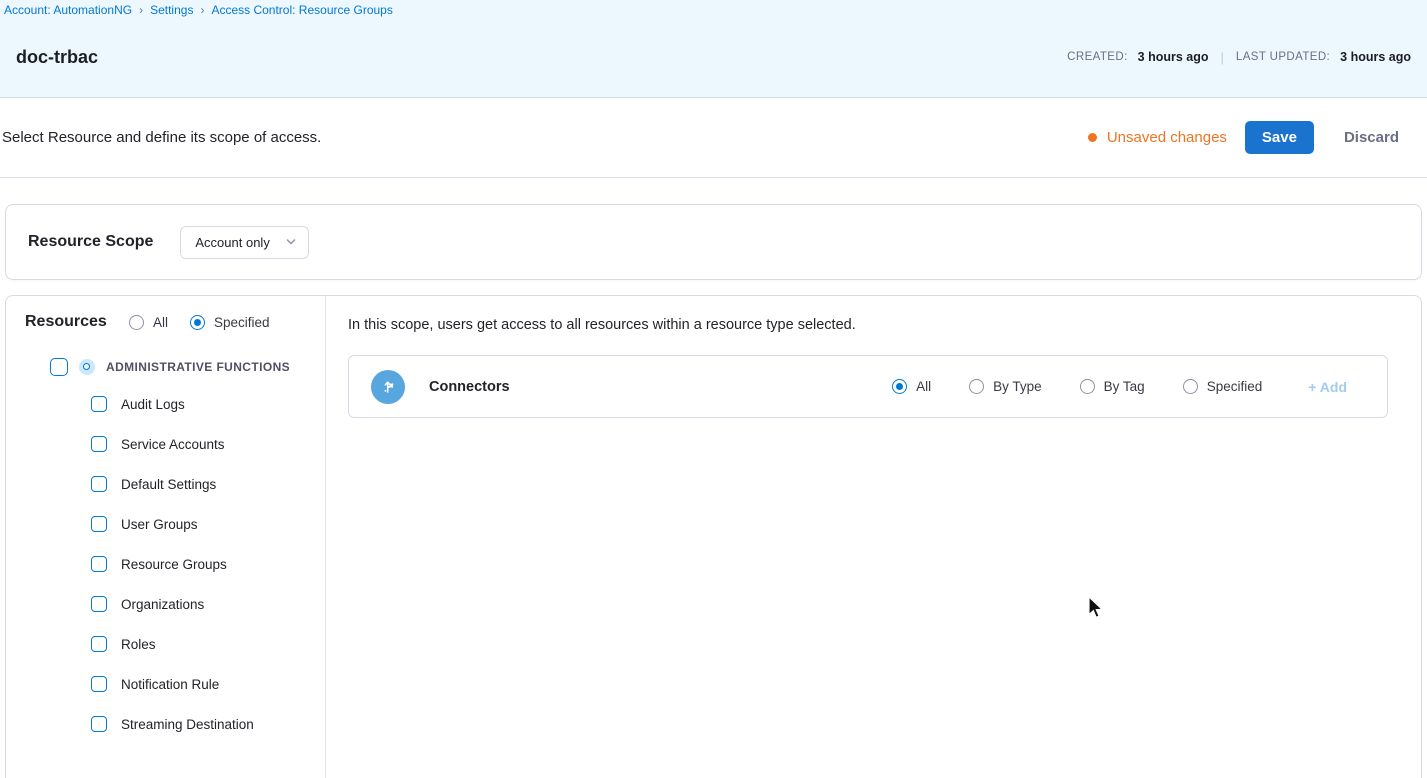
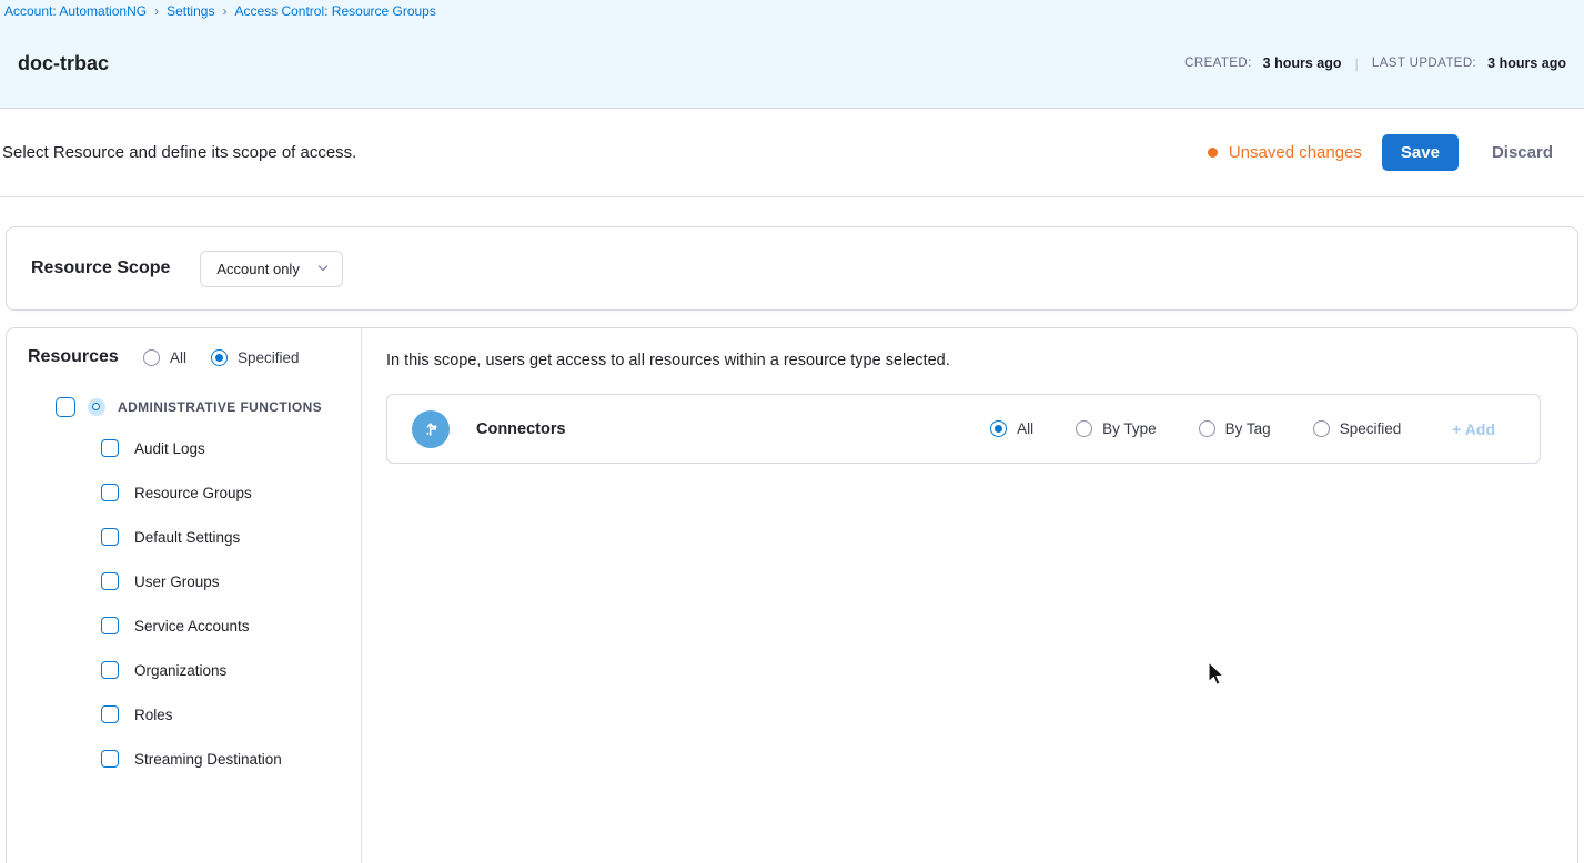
  Account: AutomationNG
  ›
  Settings
  ›
  Access Control: Resource Groups
  doc-trbac
  CREATED:
  3 hours ago
  |
  LAST UPDATED:
  3 hours ago
  Select Resource and define its scope of access.
  Unsaved changes
  Save
  Discard
  Resource Scope
  Account only
  Resources
  All
  Specified
  ADMINISTRATIVE FUNCTIONS
  Audit Logs
- Service Accounts
+ Resource Groups
  Default Settings
  User Groups
- Resource Groups
+ Service Accounts
  Organizations
  Roles
- Notification Rule
  Streaming Destination
  In this scope, users get access to all resources within a resource type selected.
  Connectors
  All
  By Type
  By Tag
  Specified
  + Add
